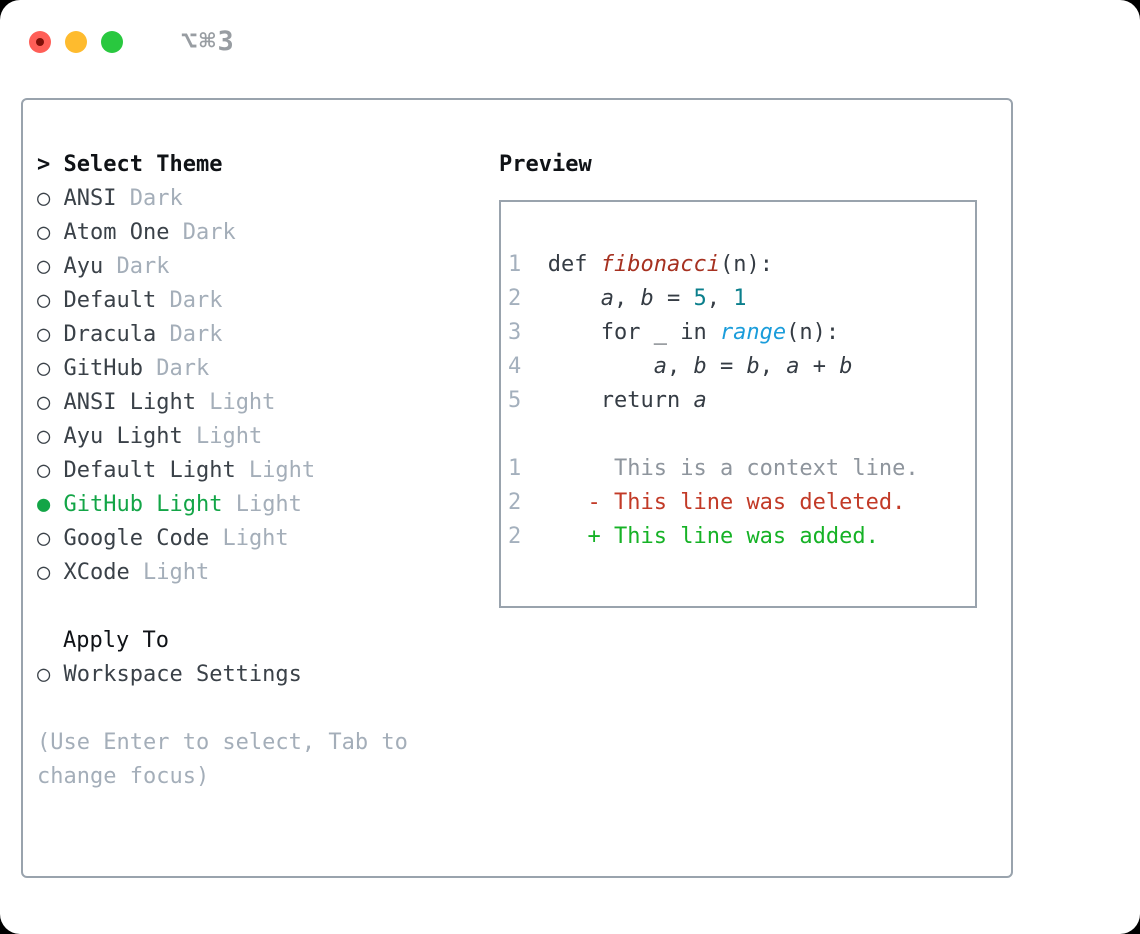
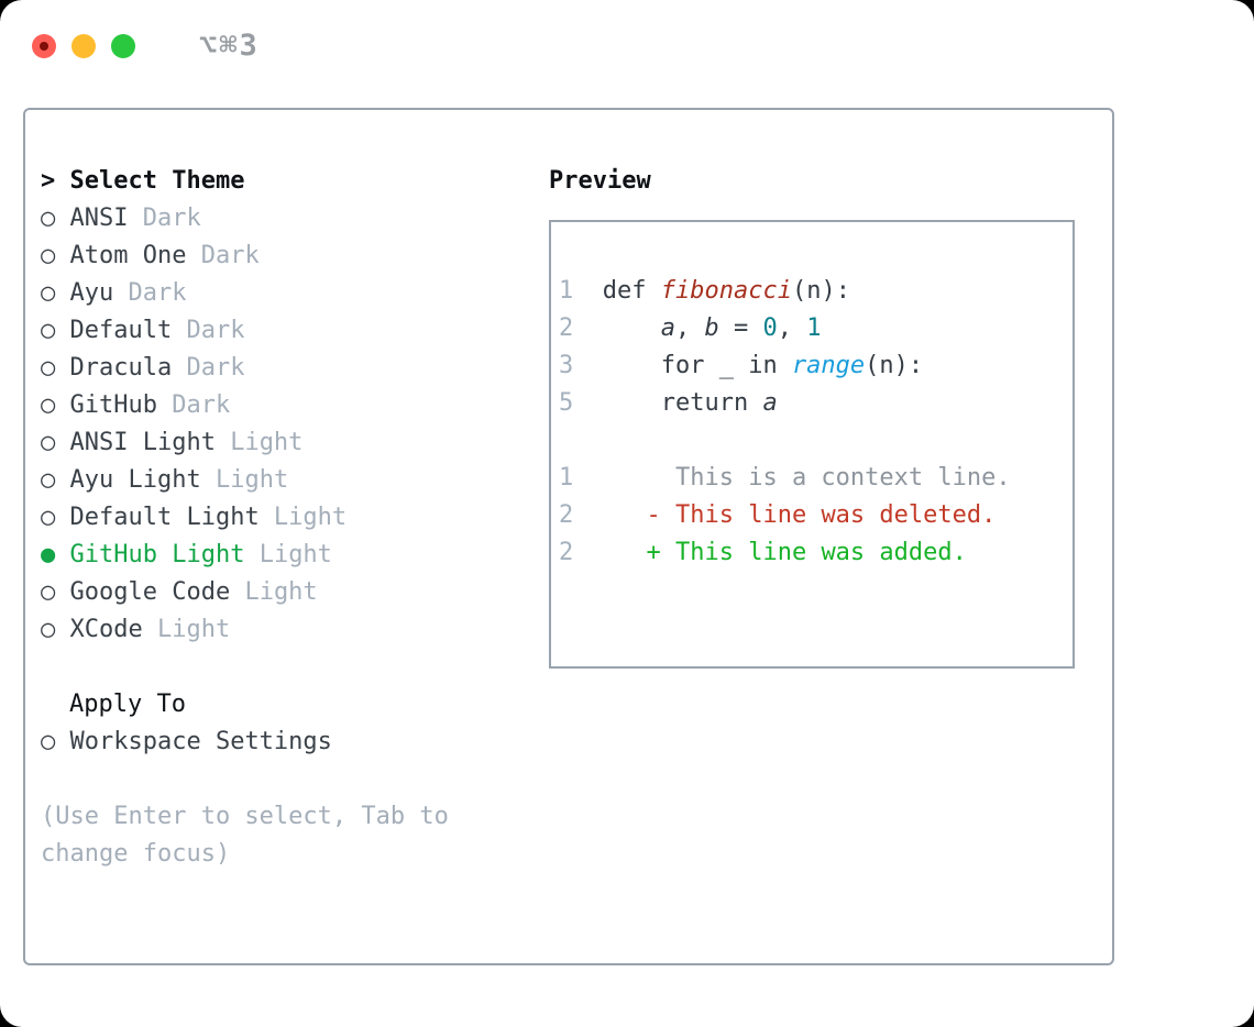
  ⌥⌘3
  > Select Theme
  ○ ANSI Dark
  ○ Atom One Dark
  ○ Ayu Dark
  ○ Default Dark
  ○ Dracula Dark
  ○ GitHub Dark
  ○ ANSI Light Light
  ○ Ayu Light Light
  ○ Default Light Light
  ● GitHub Light Light
  ○ Google Code Light
  ○ XCode Light
  Apply To
  ○ Workspace Settings
  (Use Enter to select, Tab to change focus)
  Preview
  1 def fibonacci(n):
- 2 a, b = 5, 1
+ 2 a, b = 0, 1
  3 for _ in range(n):
- 4 a, b = b, a + b
  5 return a
  1 This is a context line.
  2 - This line was deleted.
  2 + This line was added.
